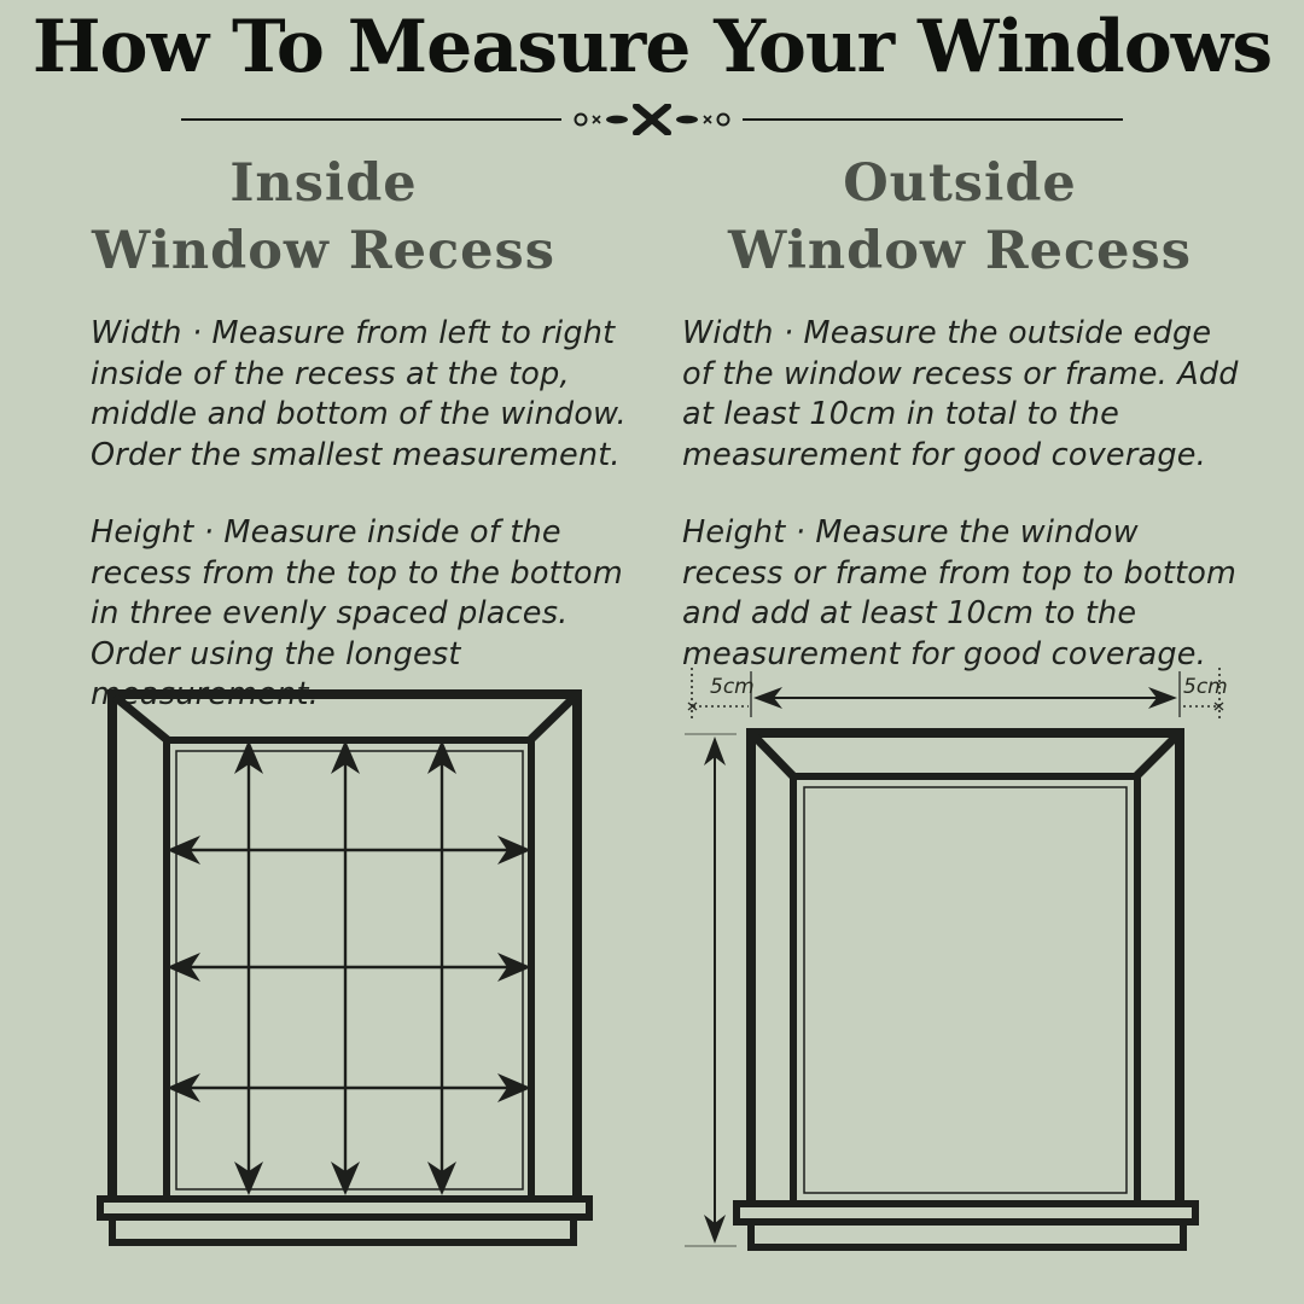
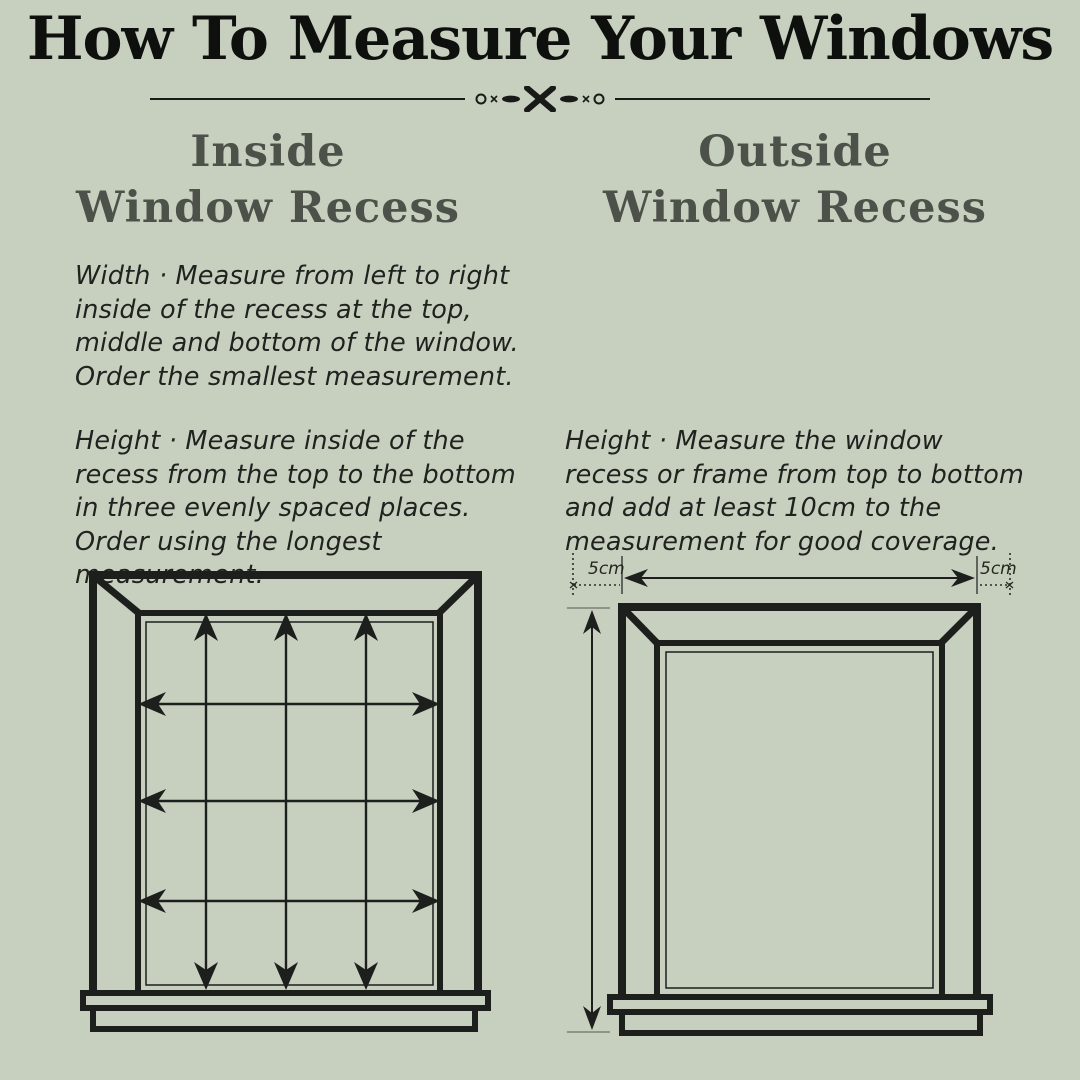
  How To Measure Your Windows
  Inside
  Window Recess
  Width · Measure from left to right inside of the recess at the top, middle and bottom of the window. Order the smallest measurement.
  Height · Measure inside of the recess from the top to the bottom in three evenly spaced places. Order using the longest m
  Outside
  Window Recess
- Width · Measure the outside edge of the window recess or frame. Add at least 10cm in total to the measurement for good coverage.
  Height · Measure the window recess or frame from top to bottom and add at least 10cm to the measurement for good coverage.
  5cm
  5cm
